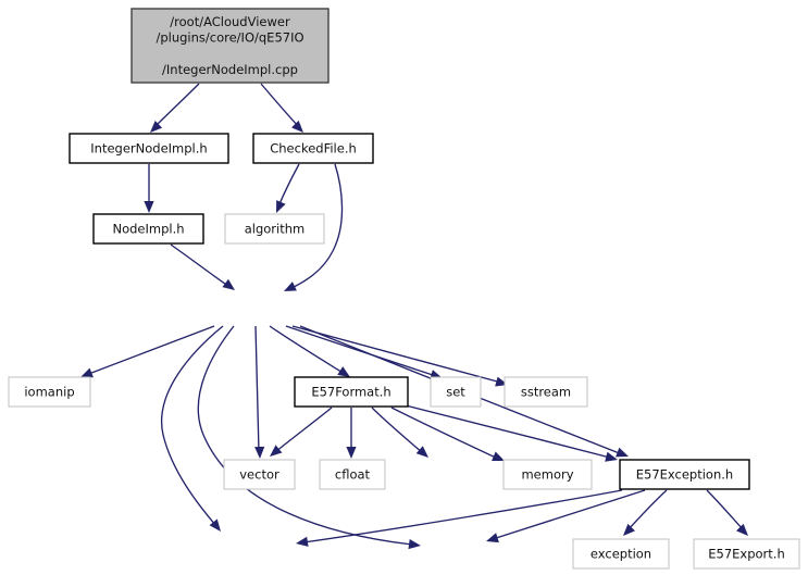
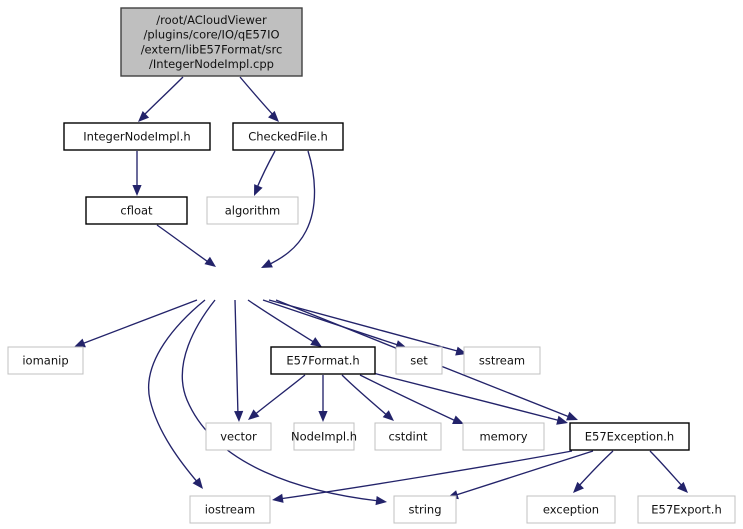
  /root/ACloudViewer
  /plugins/core/IO/qE57IO
+ /extern/libE57Format/src
  /IntegerNodeImpl.cpp
  IntegerNodeImpl.h
  CheckedFile.h
- NodeImpl.h
+ cfloat
  algorithm
  iomanip
  E57Format.h
  set
  sstream
  vector
- cfloat
+ NodeImpl.h
+ cstdint
  memory
  E57Exception.h
+ iostream
+ string
  exception
  E57Export.h
